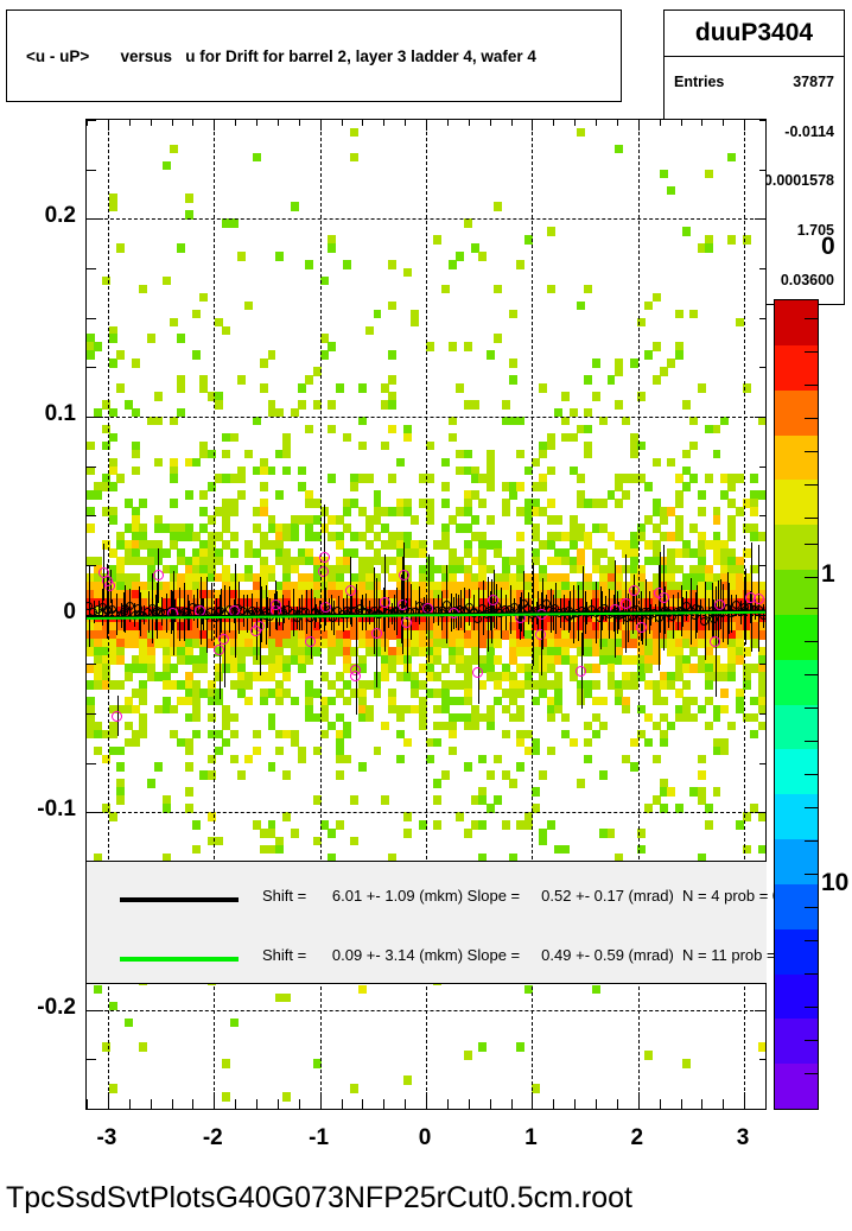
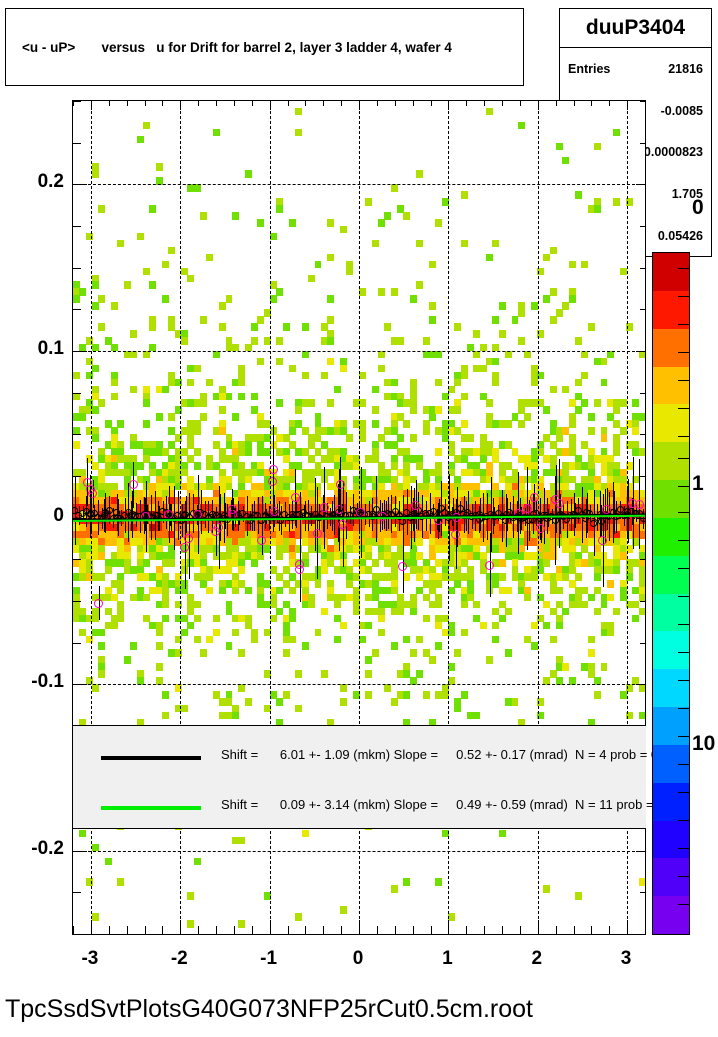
  <u - uP> versus u for Drift for barrel 2, layer 3 ladder 4, wafer 4
  duuP3404
  Entries
- 37877
+ 21816
- -0.0114
+ -0.0085
- 0.0001578
+ 0.0000823
  1.705
- 0.03600
+ 0.05426
  Shift = 6.01 +- 1.09 (mkm) Slope = 0.52 +- 0.17 (mrad) N = 4 prob =
  Shift = 0.09 +- 3.14 (mkm) Slope = 0.49 +- 0.59 (mrad) N = 11 prob =
  0.2
  0.1
  0
  -0.1
  -0.2
  -3
  -2
  -1
  0
  1
  2
  3
  0
  1
  10
  TpcSsdSvtPlotsG40G073NFP25rCut0.5cm.root
